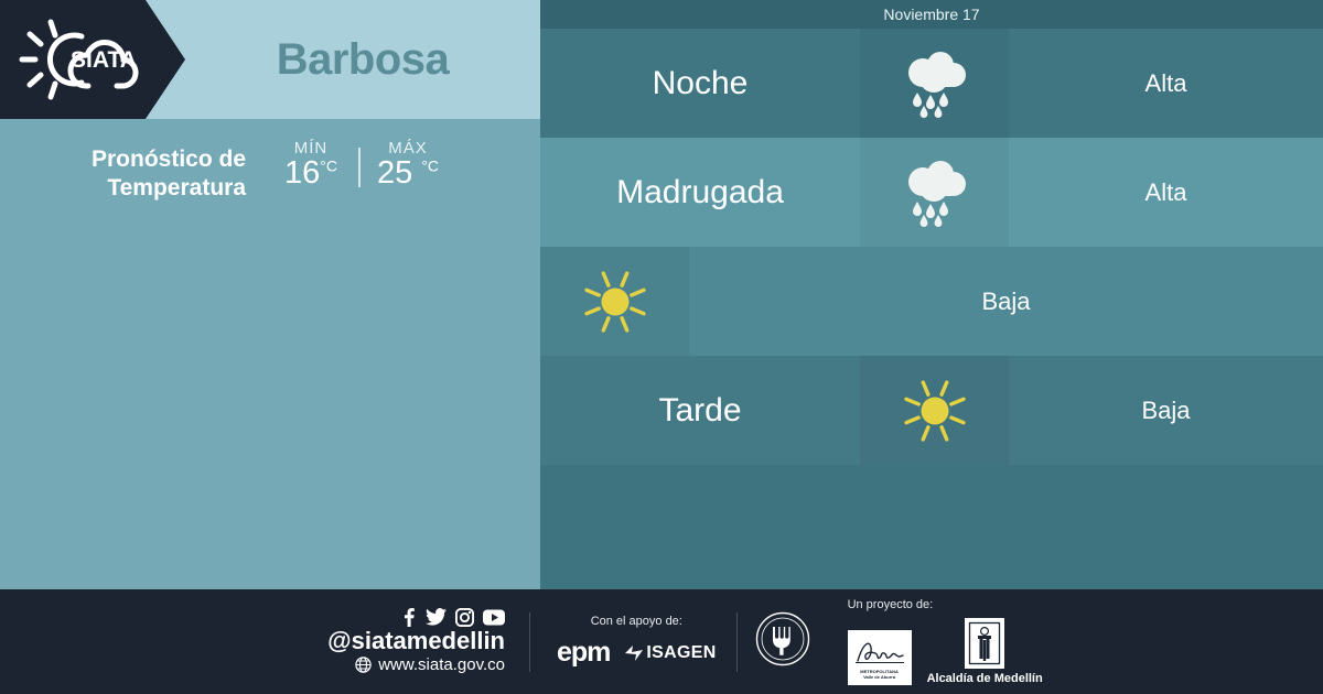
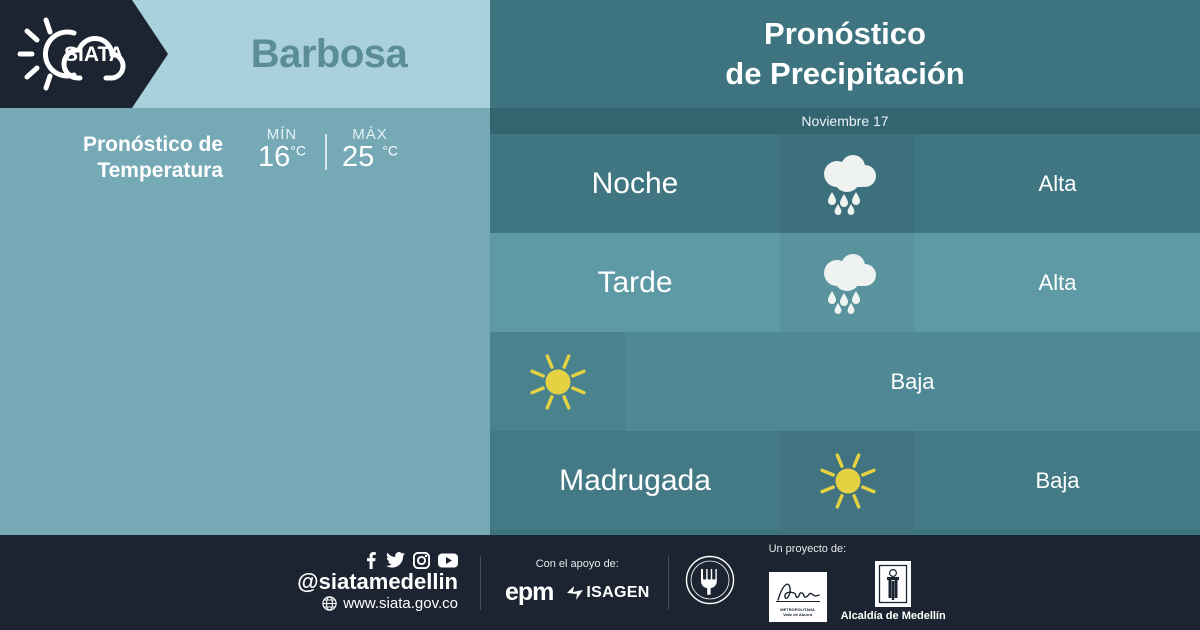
  SIATA
  Barbosa
  Pronóstico de
  Temperatura
  MÍN
  16°C
  MÁX
  25 °C
+ Pronóstico
+ de Precipitación
  Noviembre 17
  Noche
  Alta
- Madrugada
+ Tarde
  Alta
  Baja
- Tarde
+ Madrugada
  Baja
  @siatamedellin
  www.siata.gov.co
  Con el apoyo de:
  epm
  ISAGEN
  Un proyecto de:
  Alcaldía de Medellín
